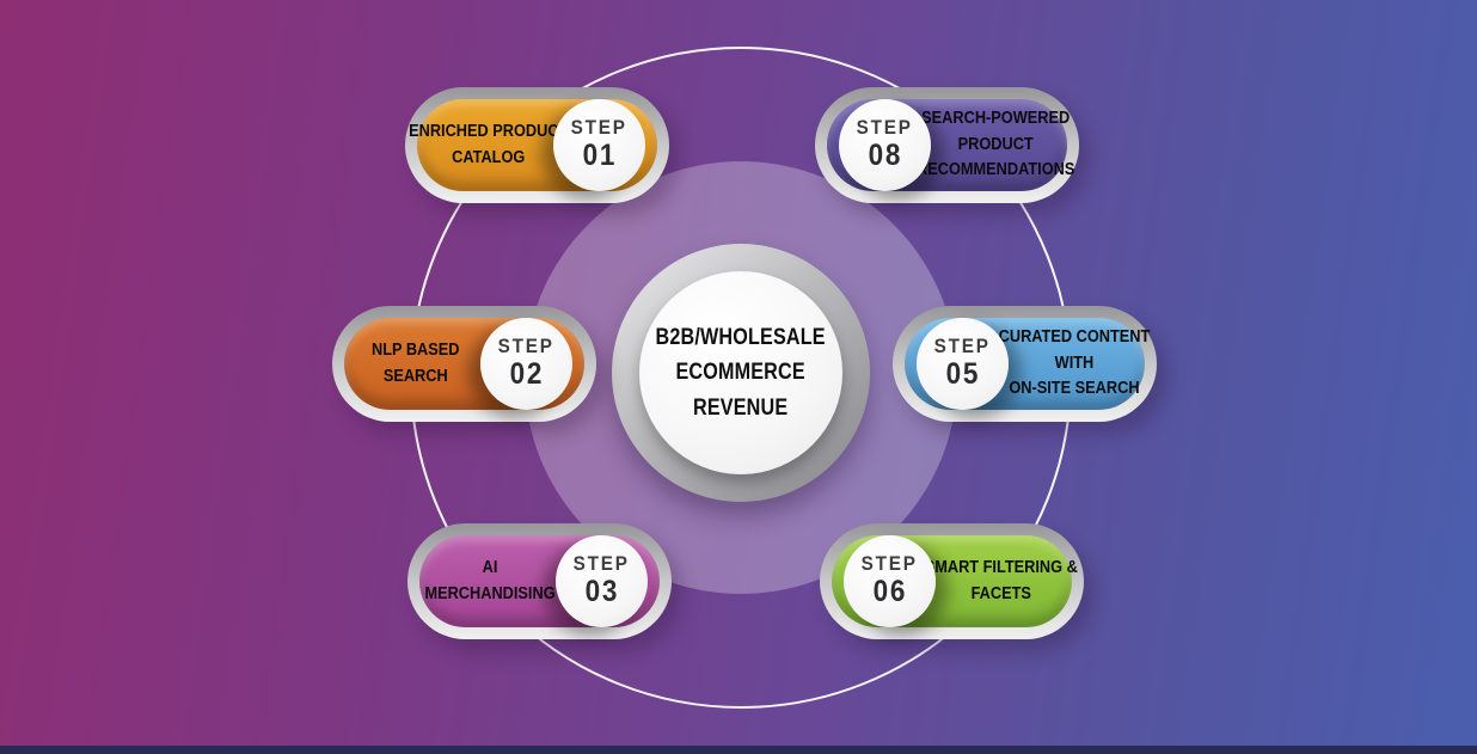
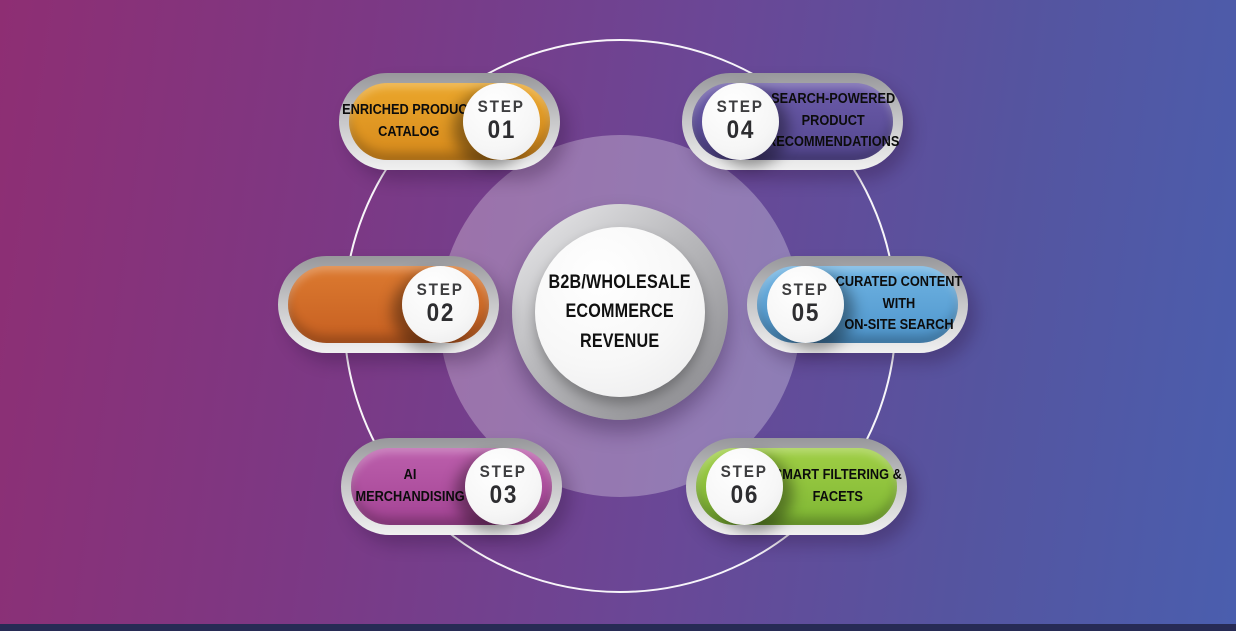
  B2B/WHOLESALE
  ECOMMERCE
  REVENUE
  ENRICHED PRODUC
  CATALOG
  STEP
  01
- NLP BASED
- SEARCH
  STEP
  02
  AI
  MERCHANDISING
  STEP
  03
  SEARCH-POWERED
  PRODUCT
  ECOMMENDATIONS
  STEP
- 08
+ 04
  CURATED CONTENT
  WITH
  ON-SITE SEARCH
  STEP
  05
  MART FILTERING &
  FACETS
  STEP
  06
